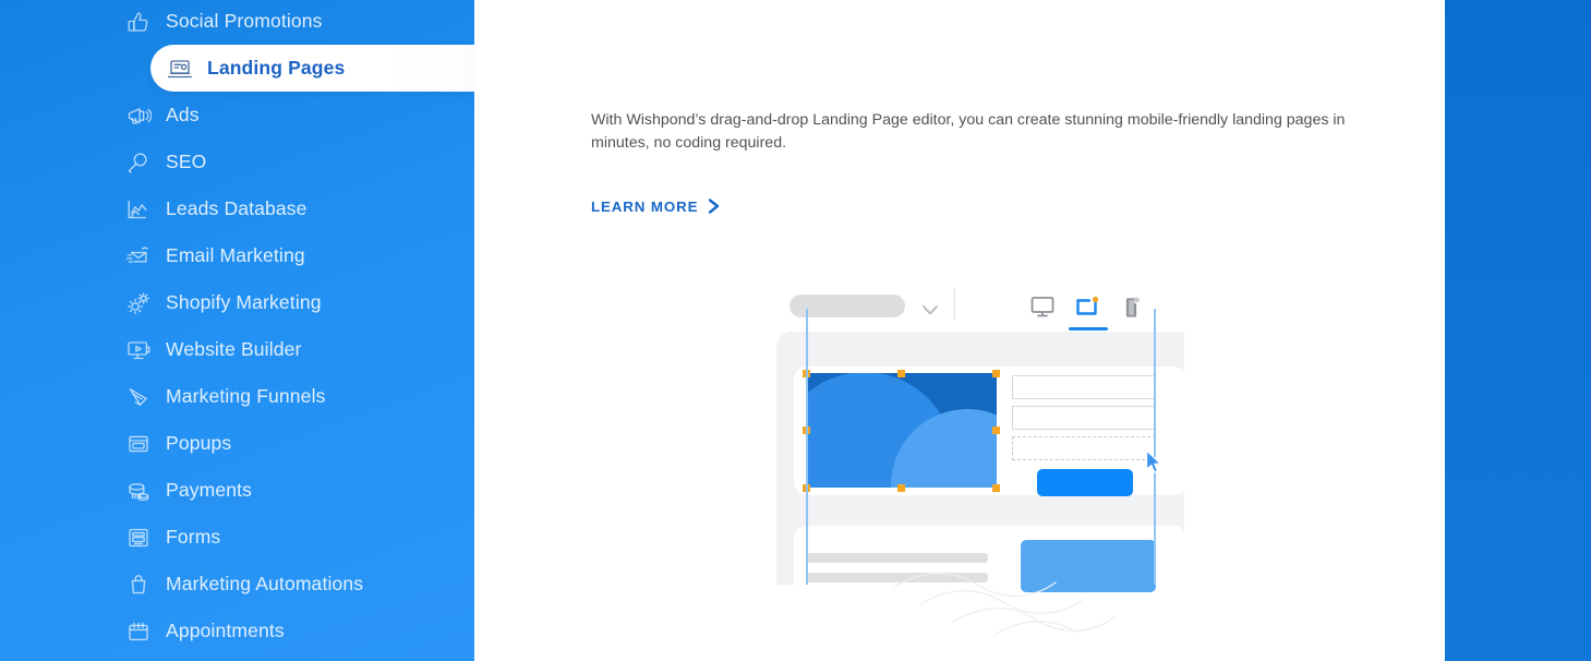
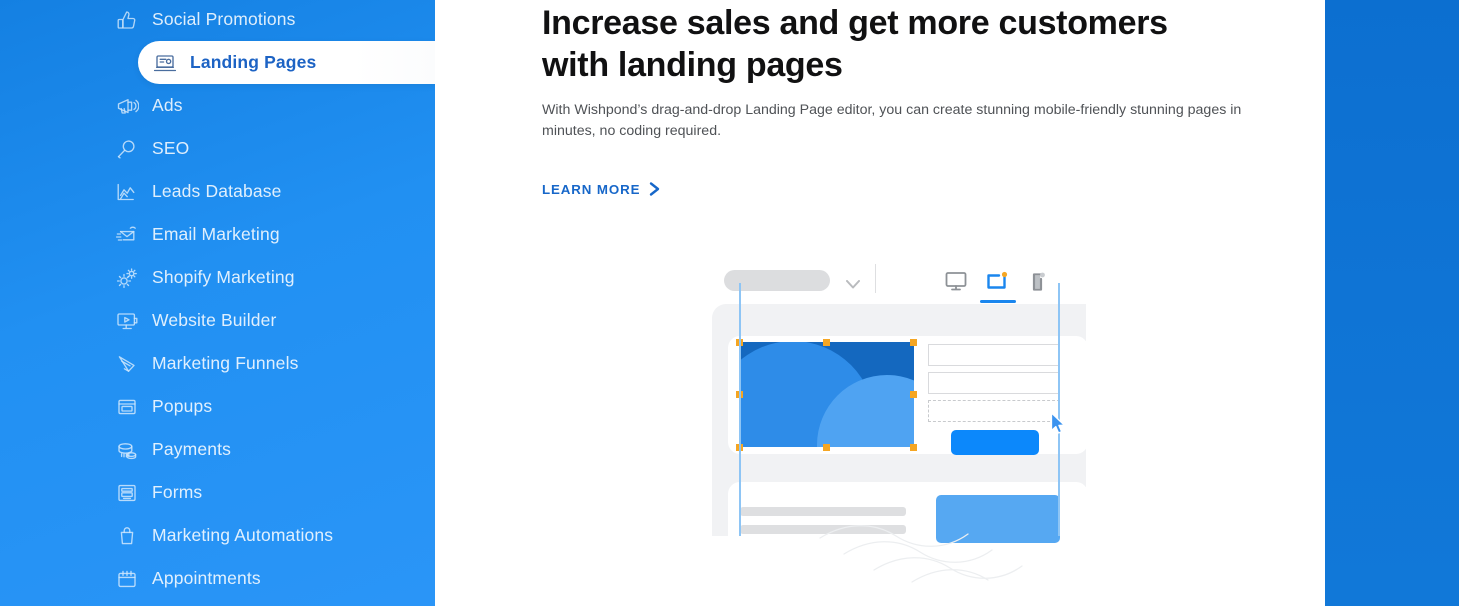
  Social Promotions
  Landing Pages
  Ads
  SEO
  Leads Database
  Email Marketing
  Shopify Marketing
  Website Builder
  Marketing Funnels
  Popups
  Payments
  Forms
  Marketing Automations
  Appointments
+ Increase sales and get more customers with landing pages
- With Wishpond’s drag-and-drop Landing Page editor, you can create stunning mobile-friendly landing pages in minutes, no coding required.
+ With Wishpond’s drag-and-drop Landing Page editor, you can create stunning mobile-friendly stunning pages in minutes, no coding required.
  LEARN MORE
